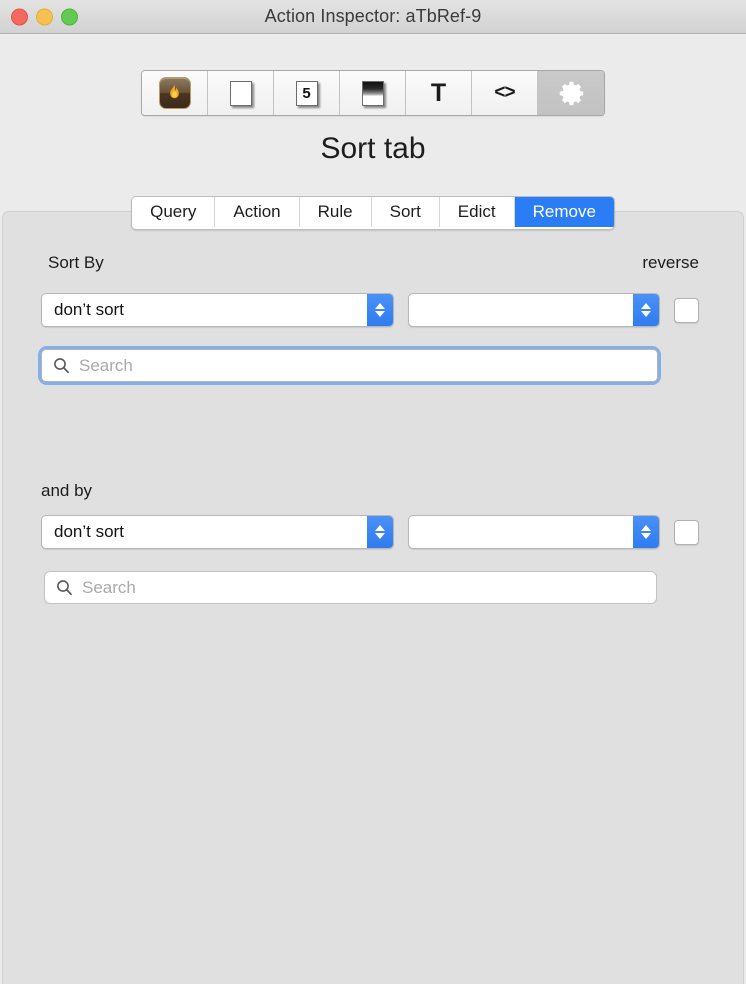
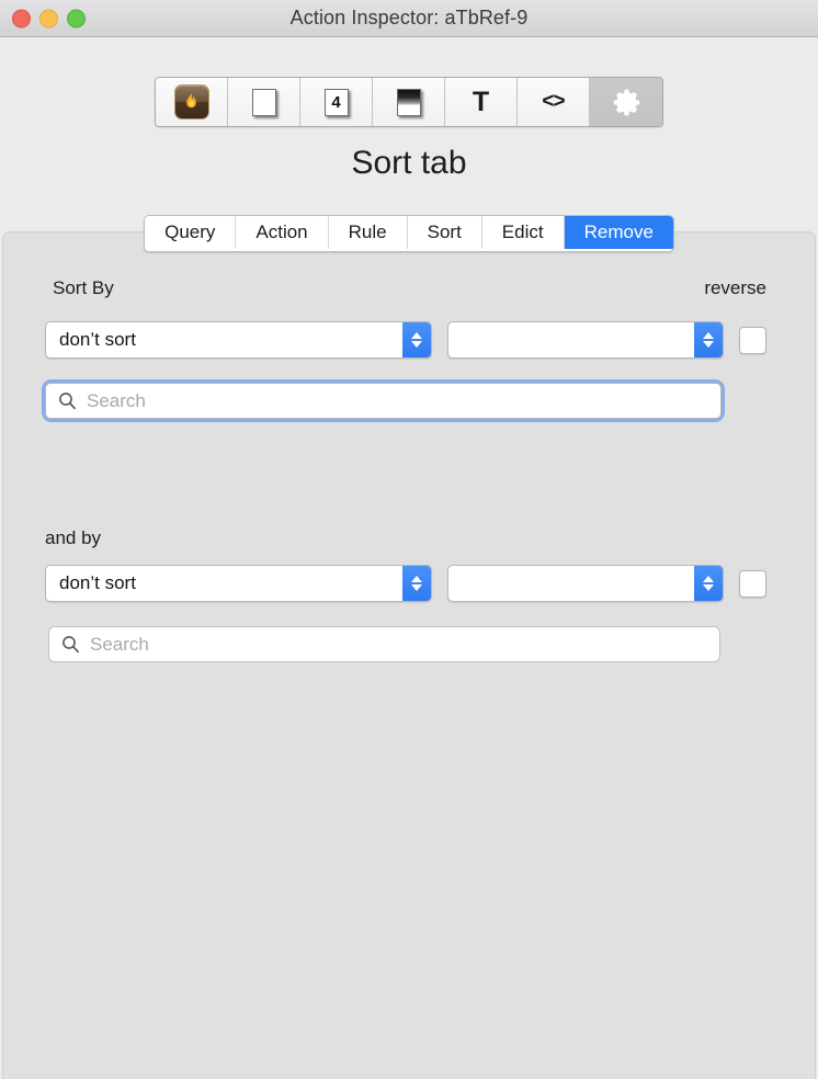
  Action Inspector: aTbRef-9
- 5
+ 4
  T
  <>
  Sort tab
  Sort By
  reverse
  don’t sort
  Search
  and by
  don’t sort
  Search
  Query
  Action
  Rule
  Sort
  Edict
  Remove
